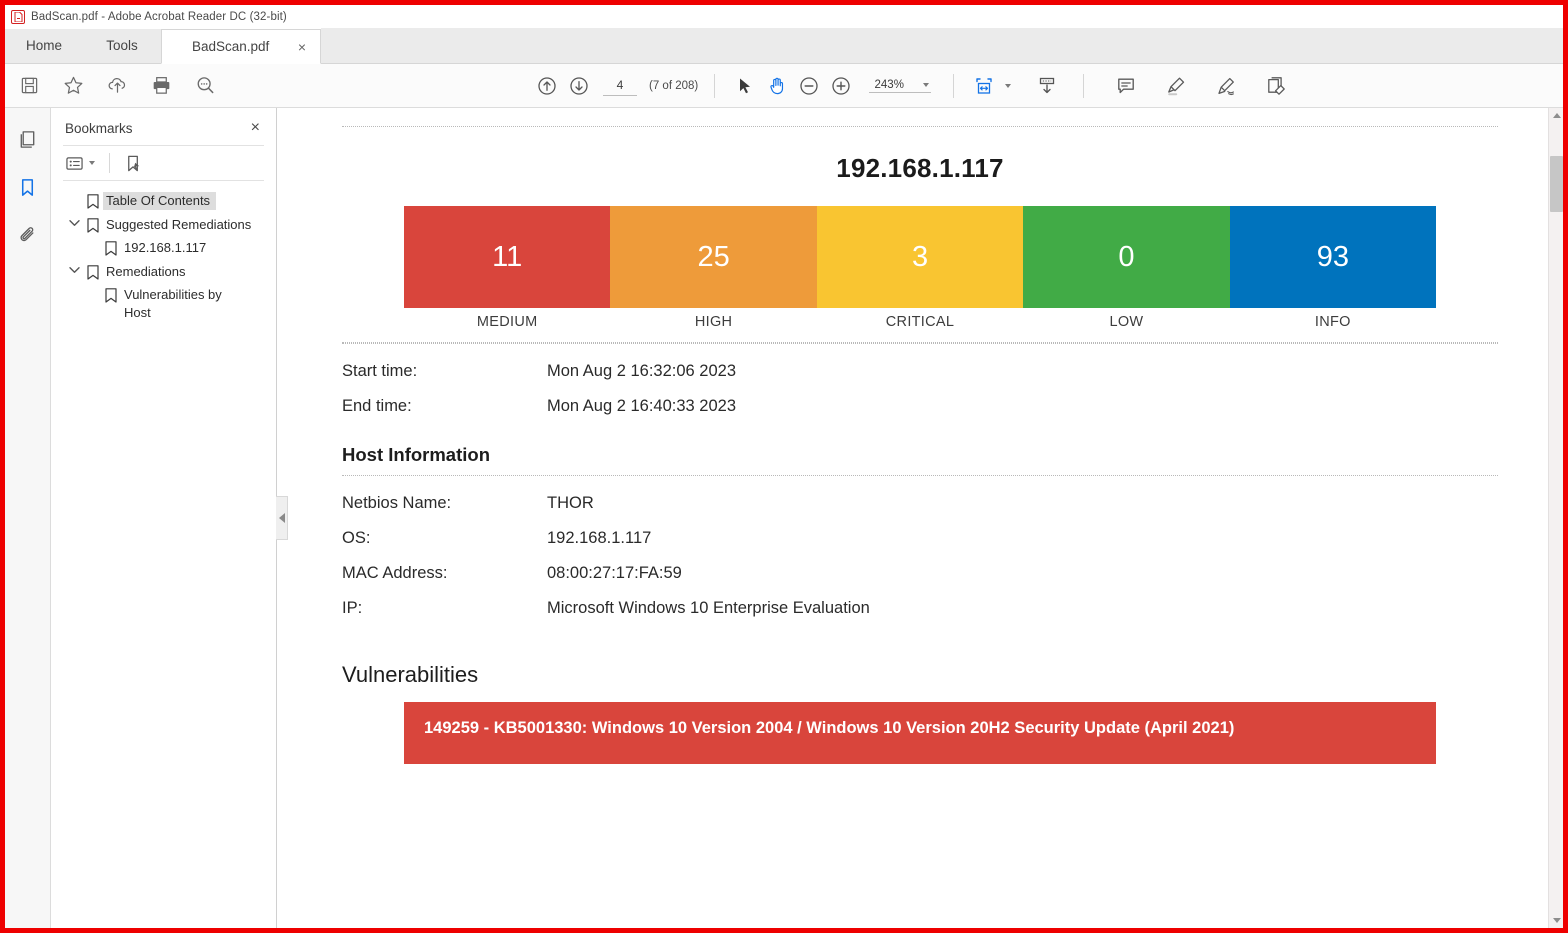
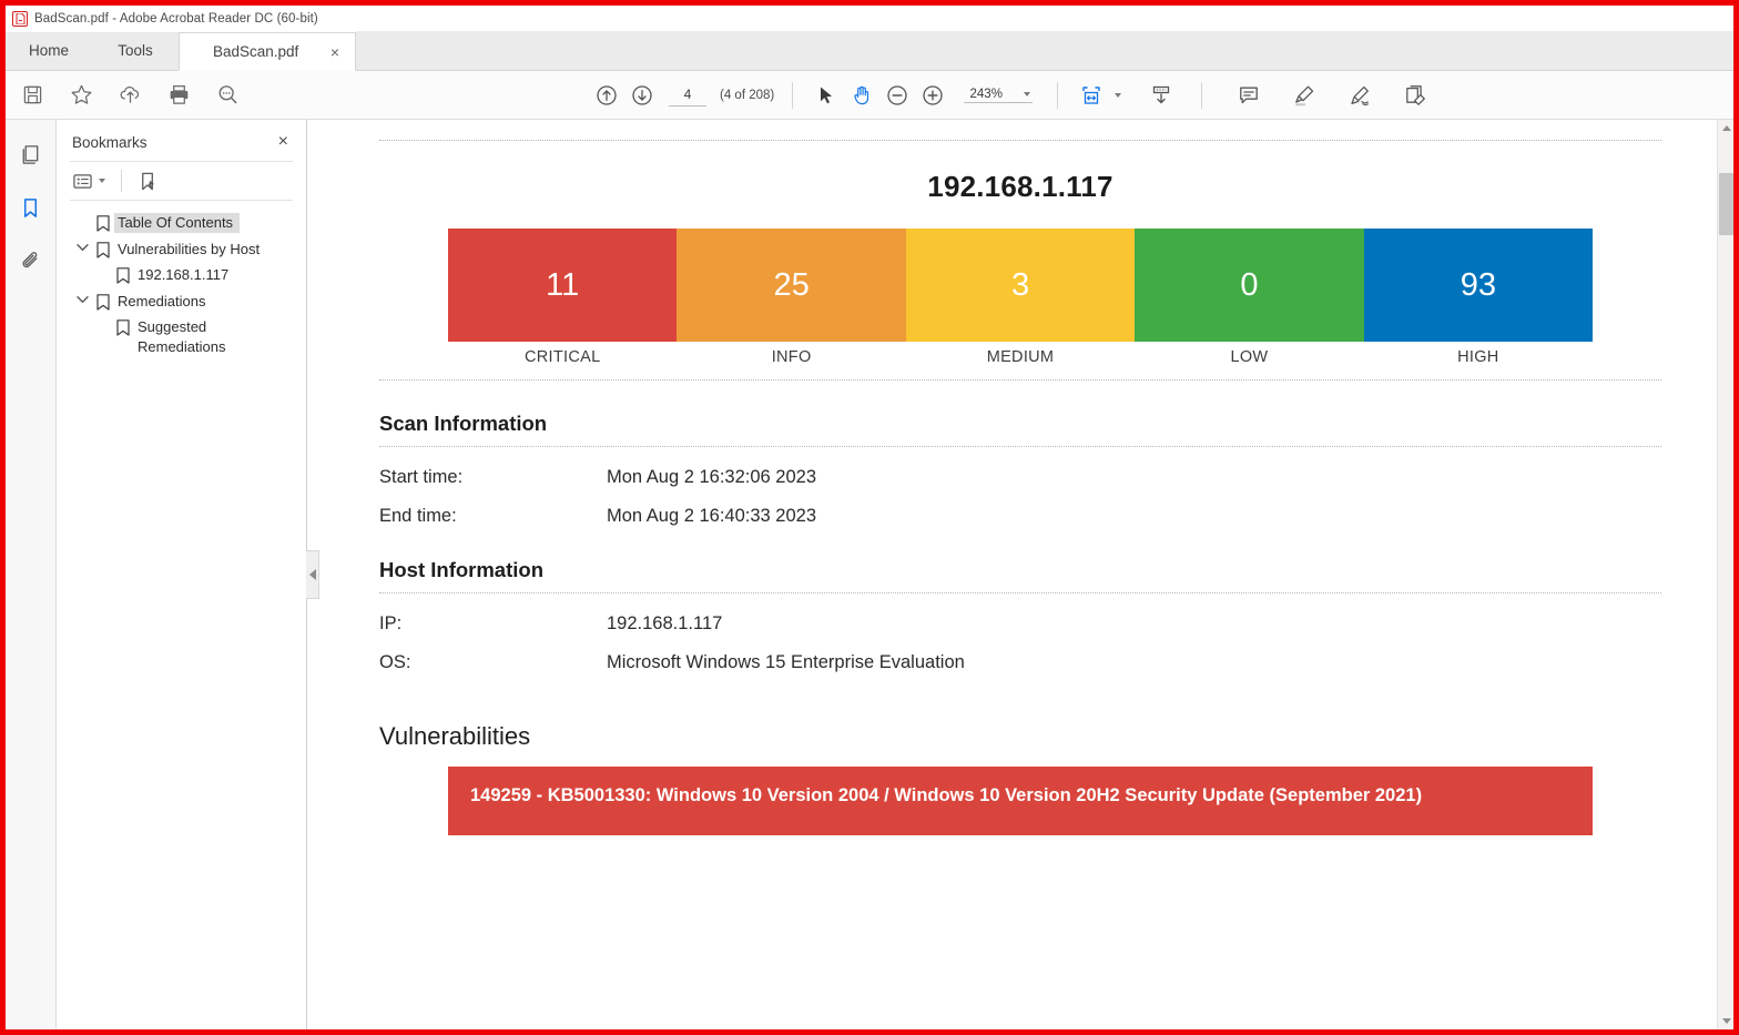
- BadScan.pdf - Adobe Acrobat Reader DC (32-bit)
+ BadScan.pdf - Adobe Acrobat Reader DC (60-bit)
  Home
  Tools
  BadScan.pdf
  ×
  4
- (7 of 208)
+ (4 of 208)
  243%
  Bookmarks
  ×
  Table Of Contents
- Suggested Remediations
+ Vulnerabilities by Host
  192.168.1.117
  Remediations
- Vulnerabilities by Host
+ Suggested Remediations
  192.168.1.117
  11
  25
  3
  0
  93
- MEDIUM
+ CRITICAL
- HIGH
+ INFO
- CRITICAL
+ MEDIUM
  LOW
- INFO
+ HIGH
+ Scan Information
  Start time:
  Mon Aug 2 16:32:06 2023
  End time:
  Mon Aug 2 16:40:33 2023
  Host Information
- Netbios Name:
- THOR
- OS:
+ IP:
  192.168.1.117
- MAC Address:
- 08:00:27:17:FA:59
- IP:
+ OS:
- Microsoft Windows 10 Enterprise Evaluation
+ Microsoft Windows 15 Enterprise Evaluation
  Vulnerabilities
- 149259 - KB5001330: Windows 10 Version 2004 / Windows 10 Version 20H2 Security Update (April 2021)
+ 149259 - KB5001330: Windows 10 Version 2004 / Windows 10 Version 20H2 Security Update (September 2021)
